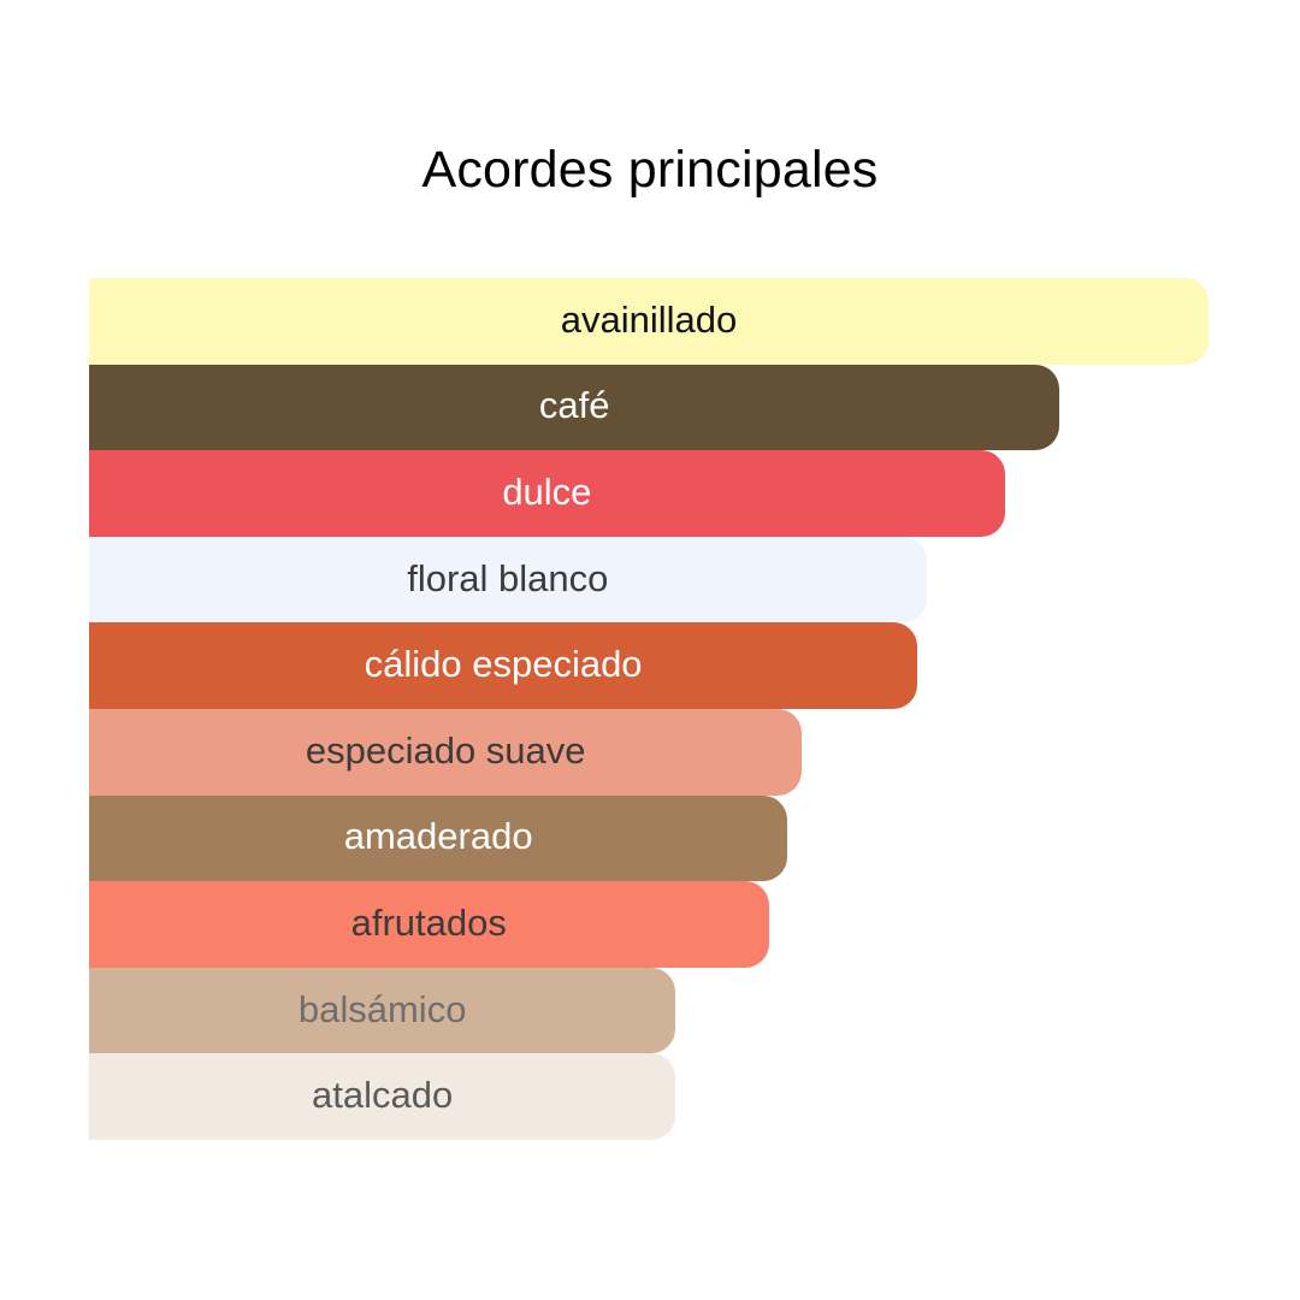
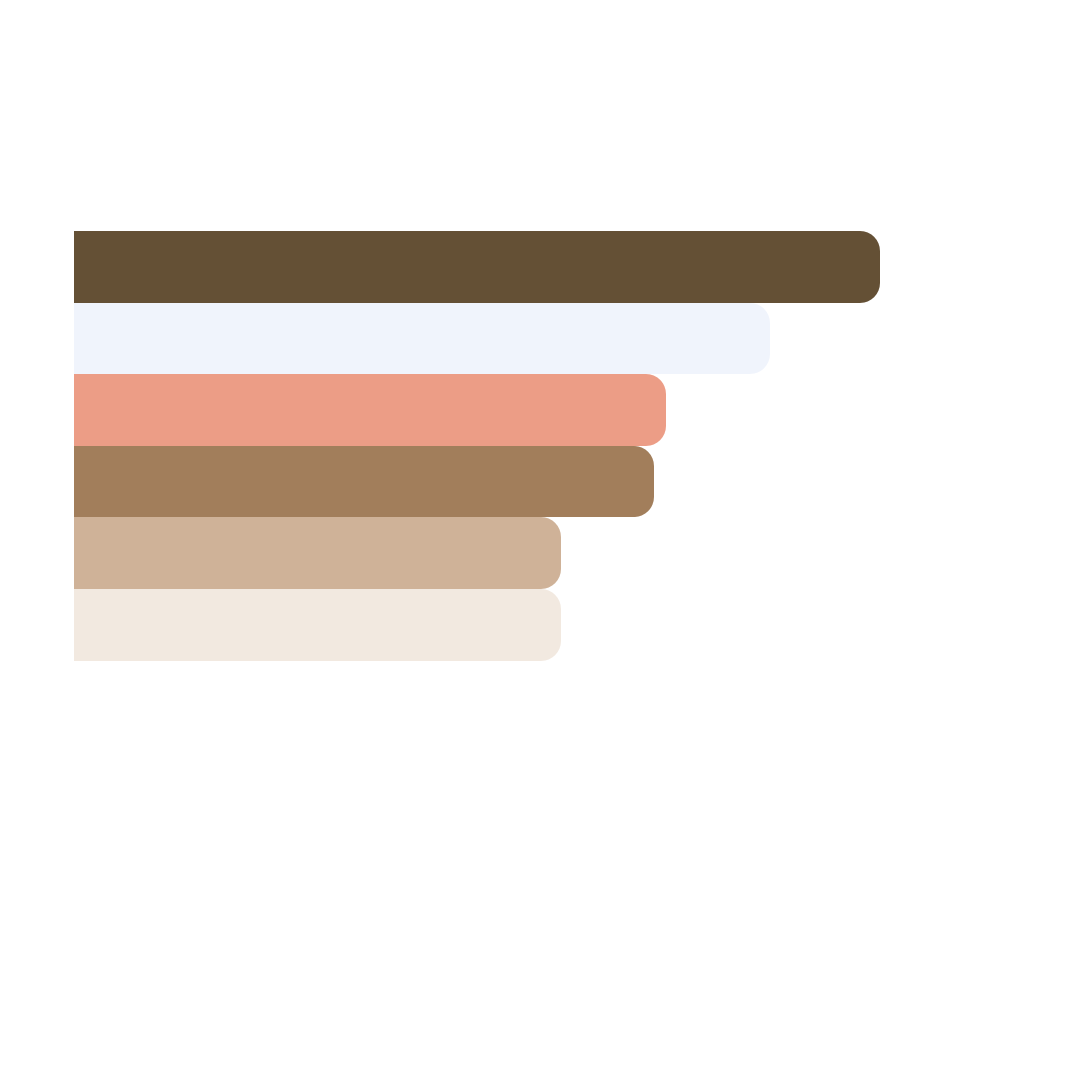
- Acordes principales
- avainillado
- café
- dulce
- floral blanco
- cálido especiado
- especiado suave
- amaderado
- afrutados
- balsámico
- atalcado
